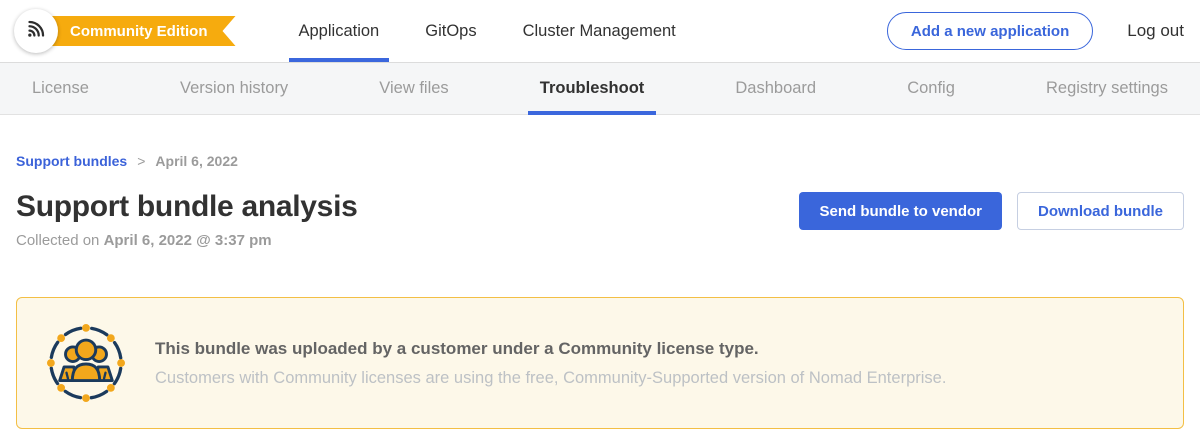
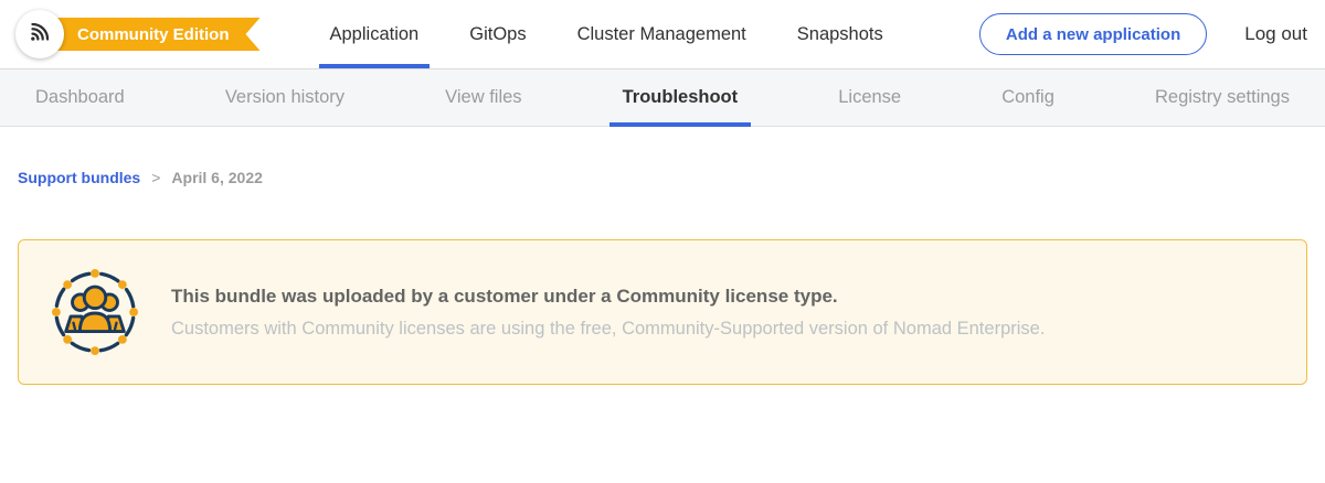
  Community Edition
  Application
  GitOps
  Cluster Management
+ Snapshots
  Add a new application
  Log out
- License
+ Dashboard
  Version history
  View files
  Troubleshoot
- Dashboard
+ License
  Config
  Registry settings
  Support bundles
  >
  April 6, 2022
- Support bundle analysis
- Collected on April 6, 2022 @ 3:37 pm
- Send bundle to vendor
- Download bundle
  This bundle was uploaded by a customer under a Community license type.
  Customers with Community licenses are using the free, Community-Supported version of Nomad Enterprise.
